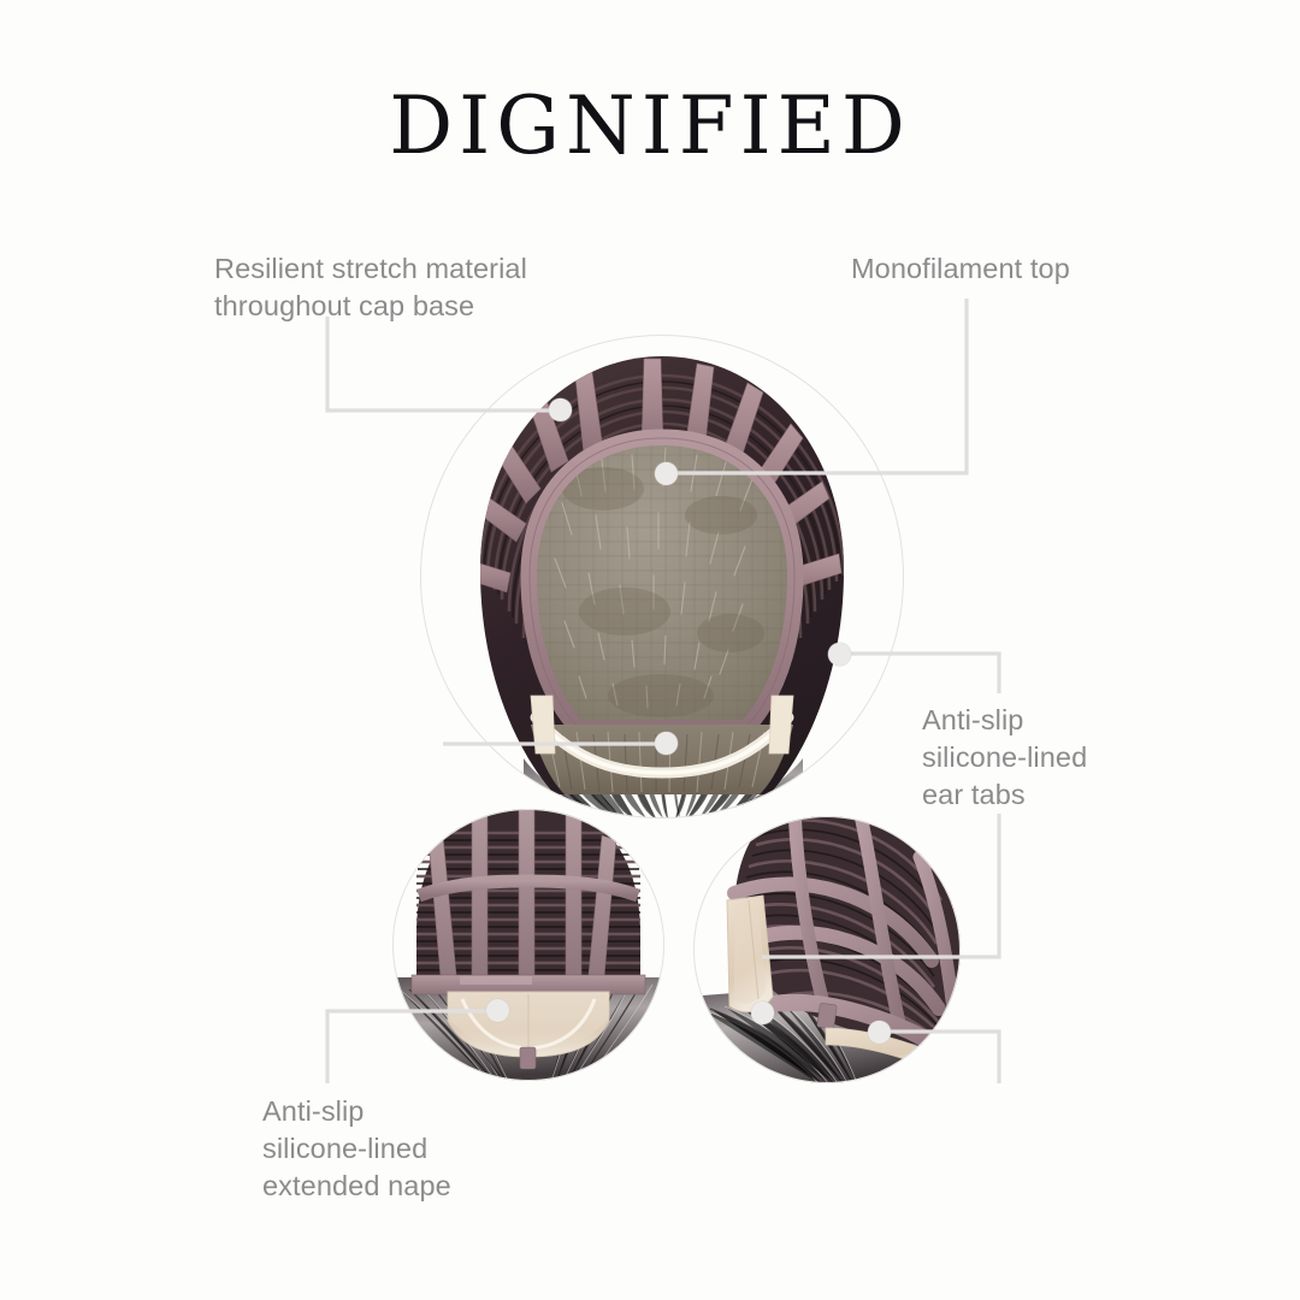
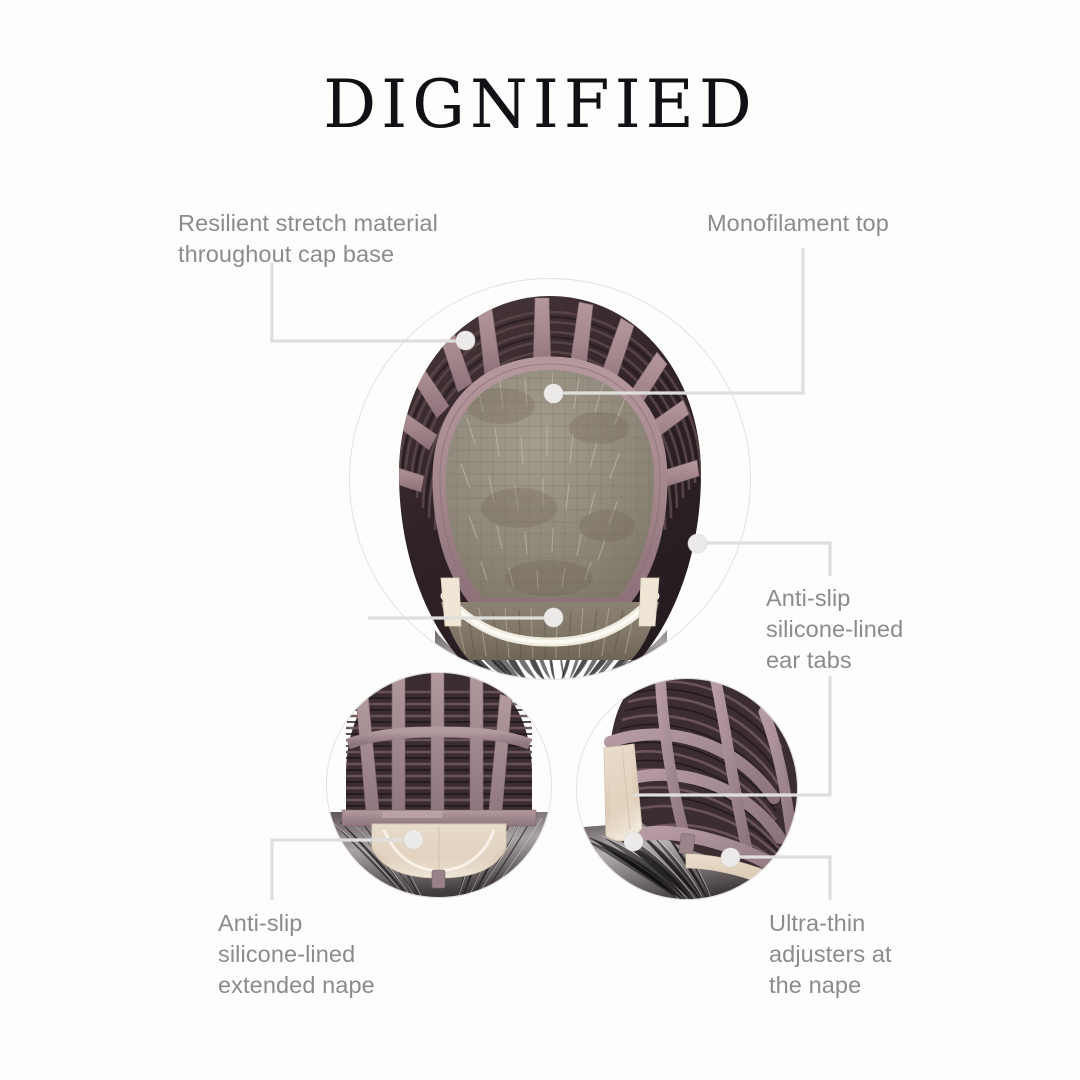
  DIGNIFIED
  Resilient stretch material
  throughout cap base
  Monofilament top
  Anti-slip
  silicone-lined
  ear tabs
  Anti-slip
  silicone-lined
  extended nape
+ Ultra-thin
+ adjusters at
+ the nape
